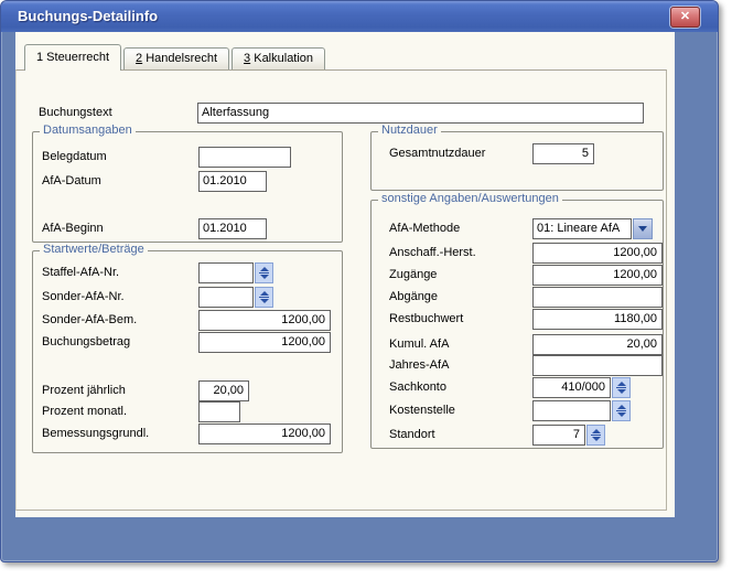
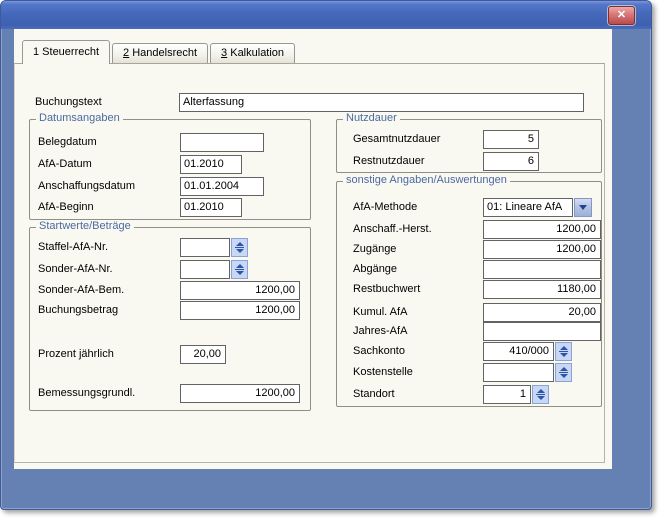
- Buchungs-Detailinfo
  ✕
  1 Steuerrecht
  2 Handelsrecht
  3 Kalkulation
  Buchungstext
  Alterfassung
  Datumsangaben
  Belegdatum
  AfA-Datum
  01.2010
+ Anschaffungsdatum
+ 01.01.2004
  AfA-Beginn
  01.2010
  Startwerte/Beträge
  Staffel-AfA-Nr.
  Sonder-AfA-Nr.
  Sonder-AfA-Bem.
  1200,00
  Buchungsbetrag
  1200,00
  Prozent jährlich
  20,00
- Prozent monatl.
  Bemessungsgrundl.
  1200,00
  Nutzdauer
  Gesamtnutzdauer
  5
+ Restnutzdauer
+ 6
  sonstige Angaben/Auswertungen
  AfA-Methode
  01: Lineare AfA
  Anschaff.-Herst.
  1200,00
  Zugänge
  1200,00
  Abgänge
  Restbuchwert
  1180,00
  Kumul. AfA
  20,00
  Jahres-AfA
  Sachkonto
  410/000
  Kostenstelle
  Standort
- 7
+ 1
